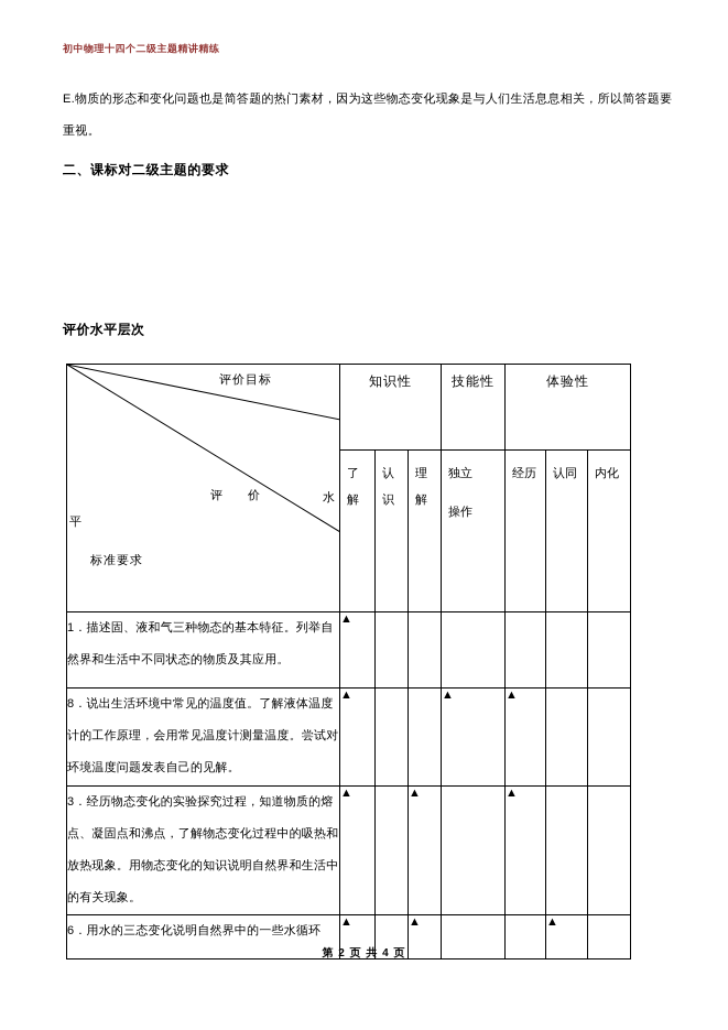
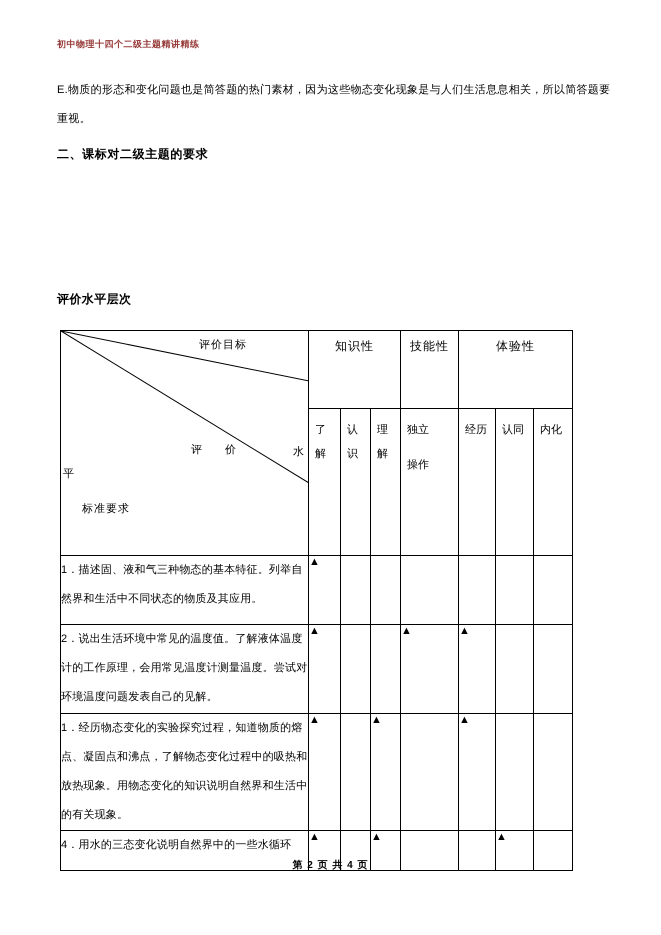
  初中物理十四个二级主题精讲精练
  E.物质的形态和变化问题也是简答题的热门素材，因为这些物态变化现象是与人们生活息息相关，所以简答题要重视。
  二、课标对二级主题的要求
  评价水平层次
  评价目标 评 价 水 平 标准要求	知识性	技能性	体验性
  了 解	认 识	理 解	独立 操作	经历	认同	内化
  1．描述固、液和气三种物态的基本特征。列举自然界和生活中不同状态的物质及其应用。	▲
- 8．说出生活环境中常见的温度值。了解液体温度计的工作原理，会用常见温度计测量温度。尝试对环境温度问题发表自己的见解。	▲			▲	▲
+ 2．说出生活环境中常见的温度值。了解液体温度计的工作原理，会用常见温度计测量温度。尝试对环境温度问题发表自己的见解。	▲			▲	▲
- 3．经历物态变化的实验探究过程，知道物质的熔点、凝固点和沸点，了解物态变化过程中的吸热和放热现象。用物态变化的知识说明自然界和生活中的有关现象。	▲		▲		▲
+ 1．经历物态变化的实验探究过程，知道物质的熔点、凝固点和沸点，了解物态变化过程中的吸热和放热现象。用物态变化的知识说明自然界和生活中的有关现象。	▲		▲		▲
- 6．用水的三态变化说明自然界中的一些水循环	▲		▲			▲
+ 4．用水的三态变化说明自然界中的一些水循环	▲		▲			▲
  第 2 页 共 4 页
